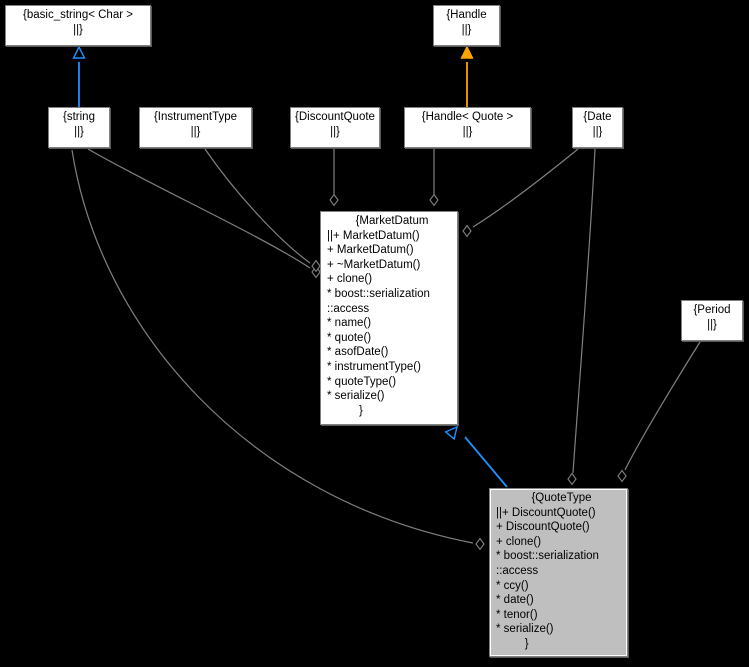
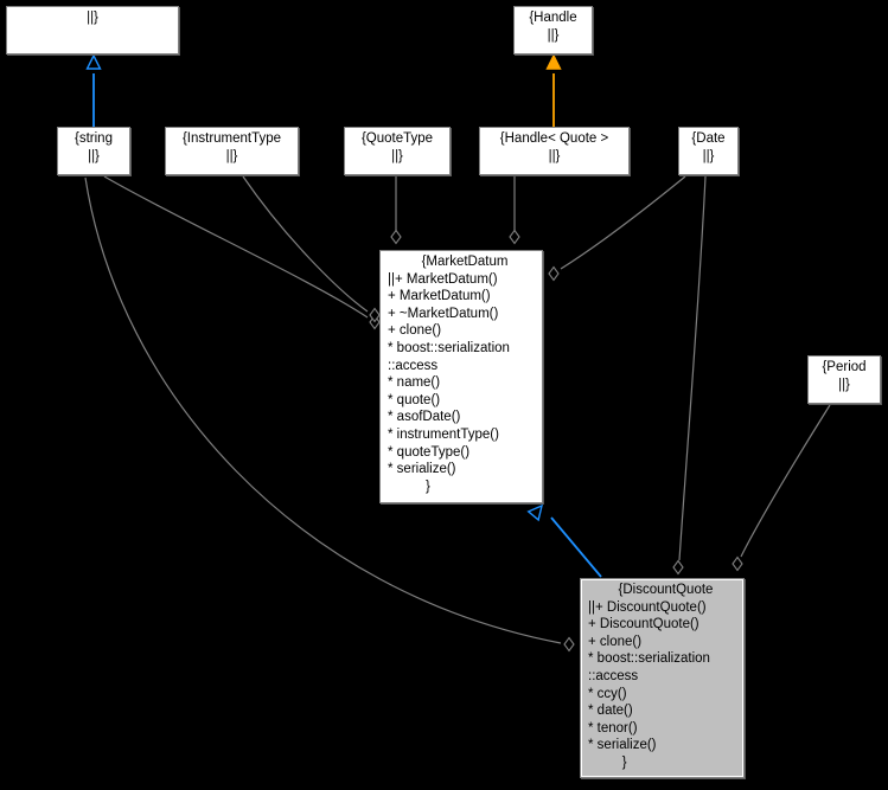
- {basic_string< Char >
  ||}
  {Handle
  ||}
  {string
  ||}
  {InstrumentType
  ||}
- {DiscountQuote
+ {QuoteType
  ||}
  {Handle< Quote >
  ||}
  {Date
  ||}
  {Period
  ||}
  {MarketDatum
  ||+ MarketDatum()
  + MarketDatum()
  + ~MarketDatum()
  + clone()
  * boost::serialization
  ::access
  * name()
  * quote()
  * asofDate()
  * instrumentType()
  * quoteType()
  * serialize()
  }
- {QuoteType
+ {DiscountQuote
  ||+ DiscountQuote()
  + DiscountQuote()
  + clone()
  * boost::serialization
  ::access
  * ccy()
  * date()
  * tenor()
  * serialize()
  }
